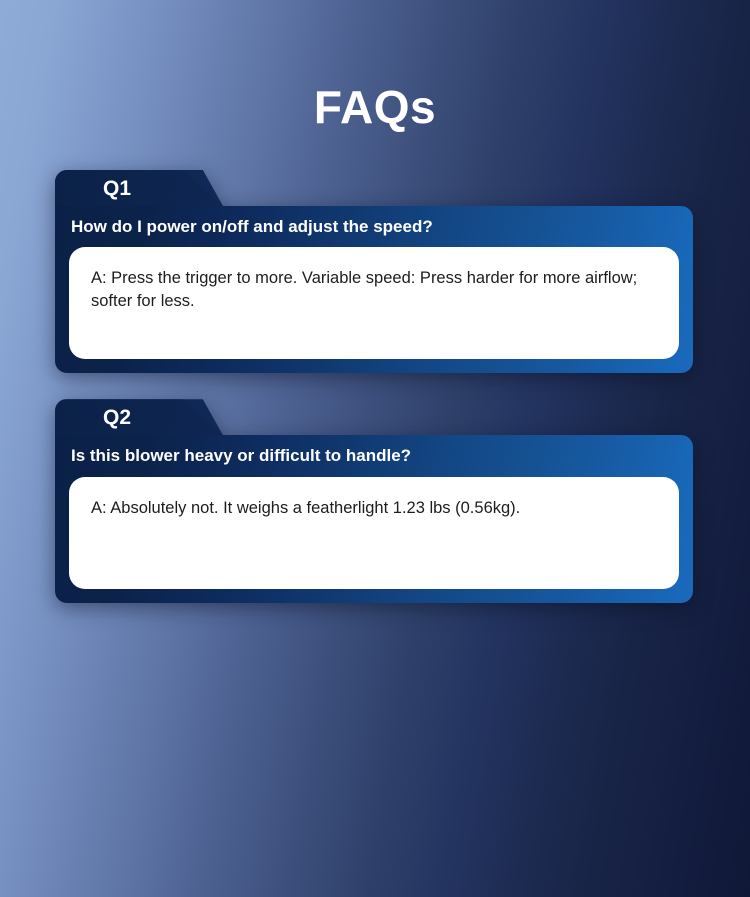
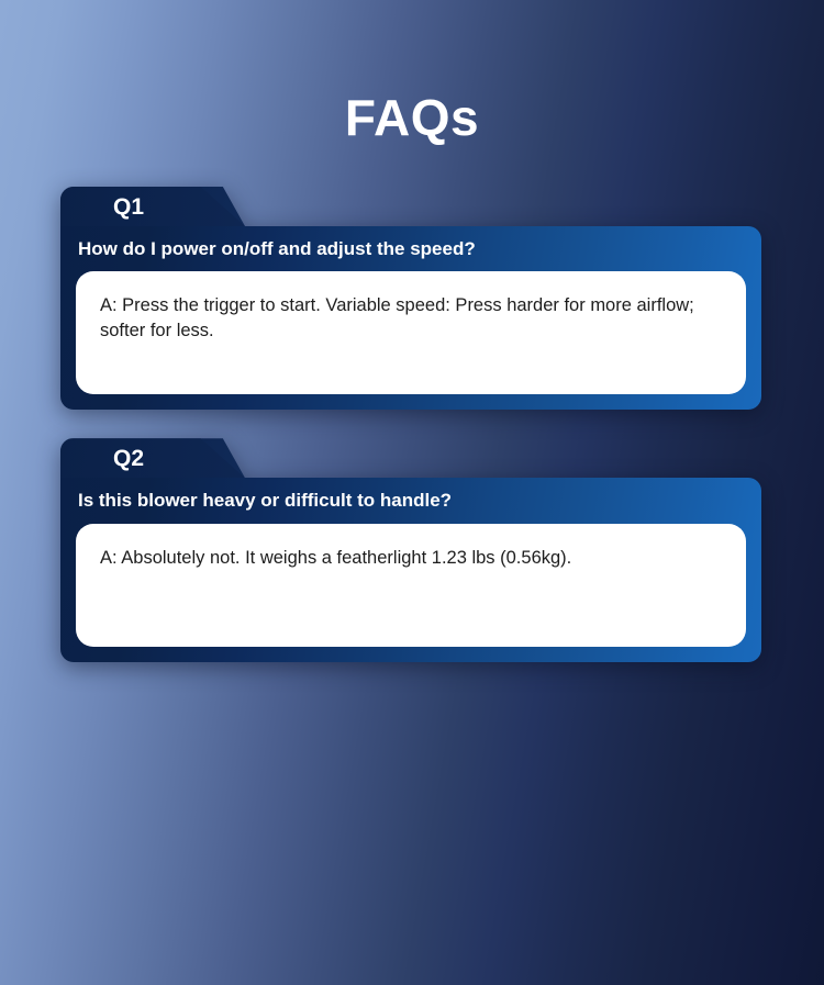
  FAQs
  Q1
  How do I power on/off and adjust the speed?
- A: Press the trigger to more. Variable speed: Press harder for more airflow; softer for less.
+ A: Press the trigger to start. Variable speed: Press harder for more airflow; softer for less.
  Q2
  Is this blower heavy or difficult to handle?
  A: Absolutely not. It weighs a featherlight 1.23 lbs (0.56kg).
